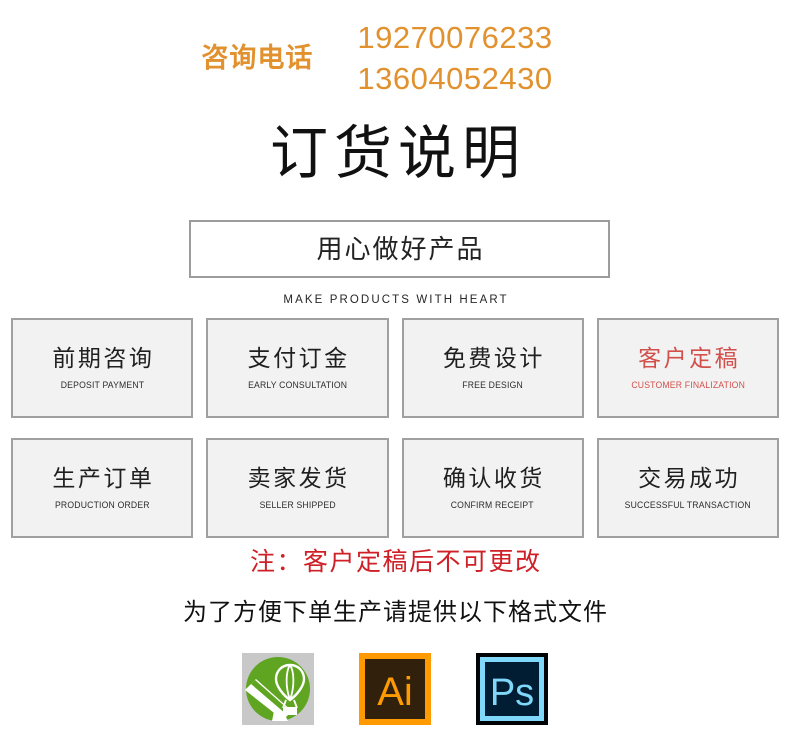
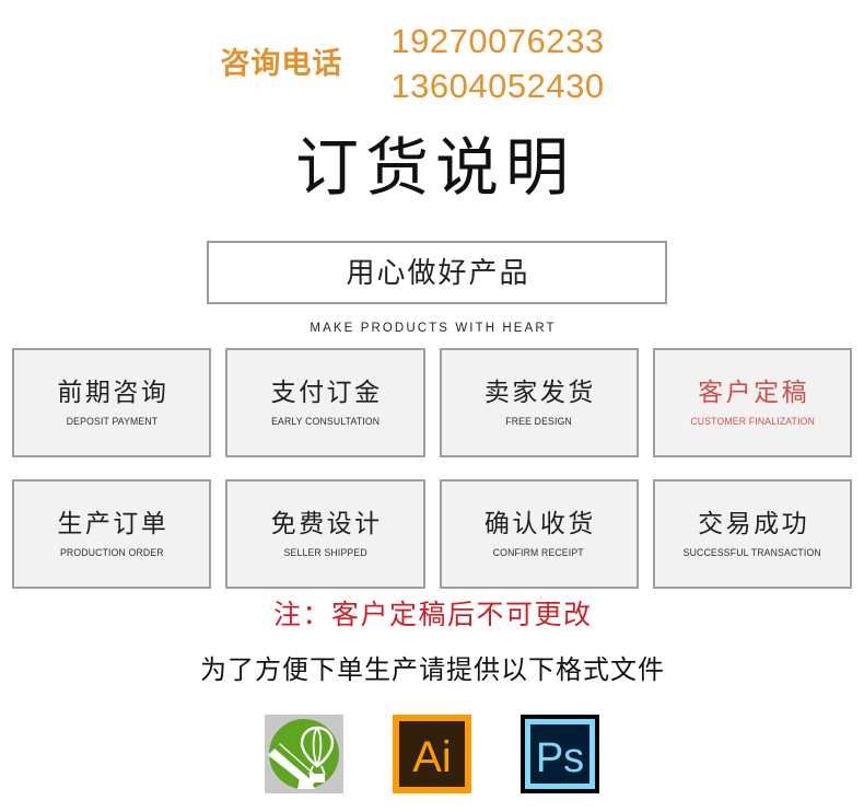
  咨询电话
  19270076233
  13604052430
  订货说明
  用心做好产品
  MAKE PRODUCTS WITH HEART
  前期咨询
  DEPOSIT PAYMENT
  支付订金
  EARLY CONSULTATION
- 免费设计
+ 卖家发货
  FREE DESIGN
  客户定稿
  CUSTOMER FINALIZATION
  生产订单
  PRODUCTION ORDER
- 卖家发货
+ 免费设计
  SELLER SHIPPED
  确认收货
  CONFIRM RECEIPT
  交易成功
  SUCCESSFUL TRANSACTION
  注：客户定稿后不可更改
  为了方便下单生产请提供以下格式文件
  Ai
  Ps
